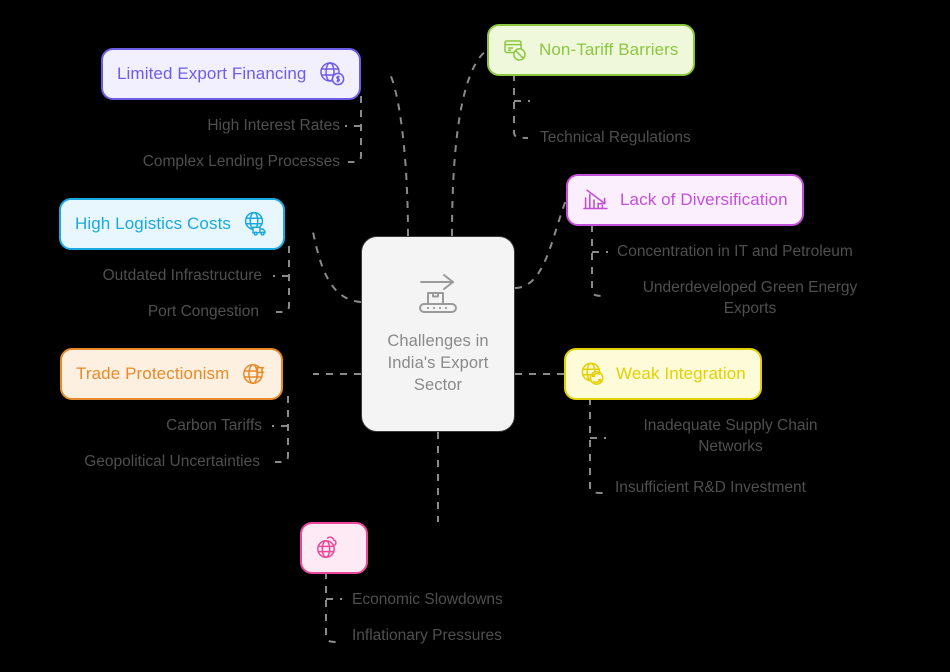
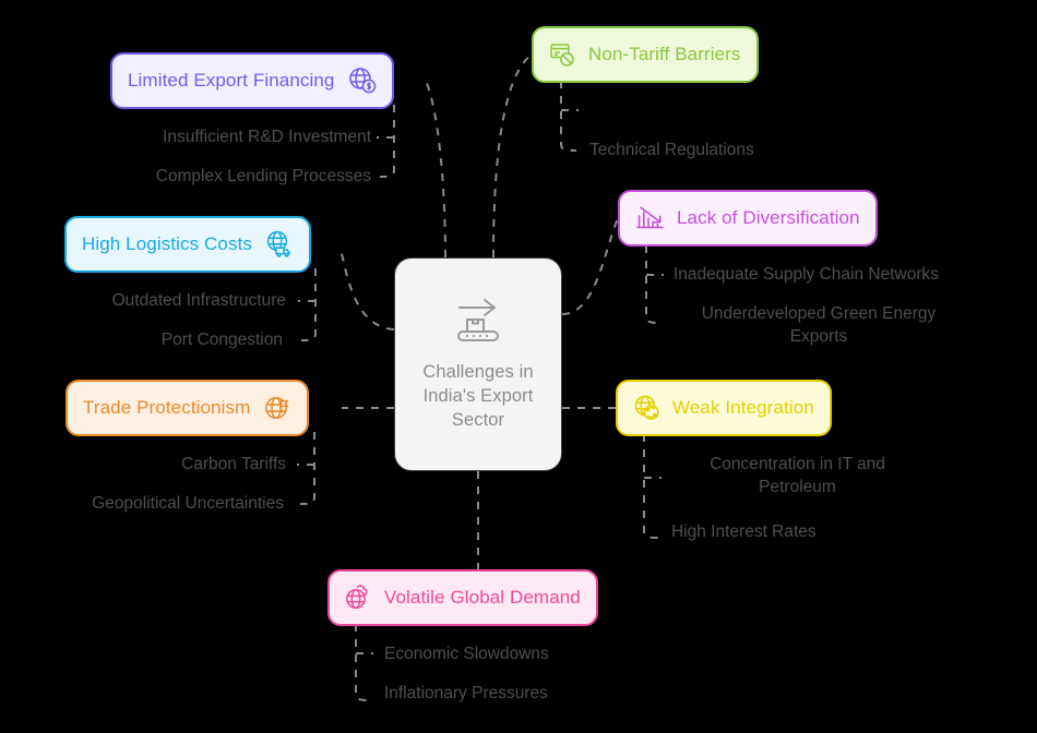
  Challenges in India's Export Sector
  Limited Export Financing
- High Interest Rates
+ Insufficient R&D Investment
  Complex Lending Processes
  High Logistics Costs
  Outdated Infrastructure
  Port Congestion
  Trade Protectionism
  Carbon Tariffs
  Geopolitical Uncertainties
  Non-Tariff Barriers
  Technical Regulations
  Lack of Diversification
- Concentration in IT and Petroleum
+ Inadequate Supply Chain Networks
  Underdeveloped Green Energy Exports
  Weak Integration
- Inadequate Supply Chain Networks
+ Concentration in IT and Petroleum
- Insufficient R&D Investment
+ High Interest Rates
+ Volatile Global Demand
  Economic Slowdowns
  Inflationary Pressures
